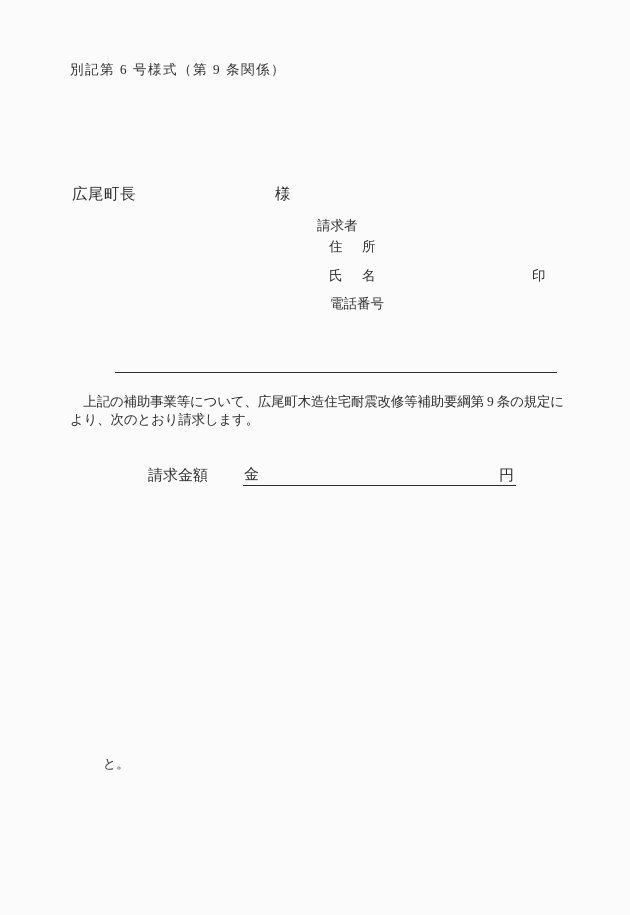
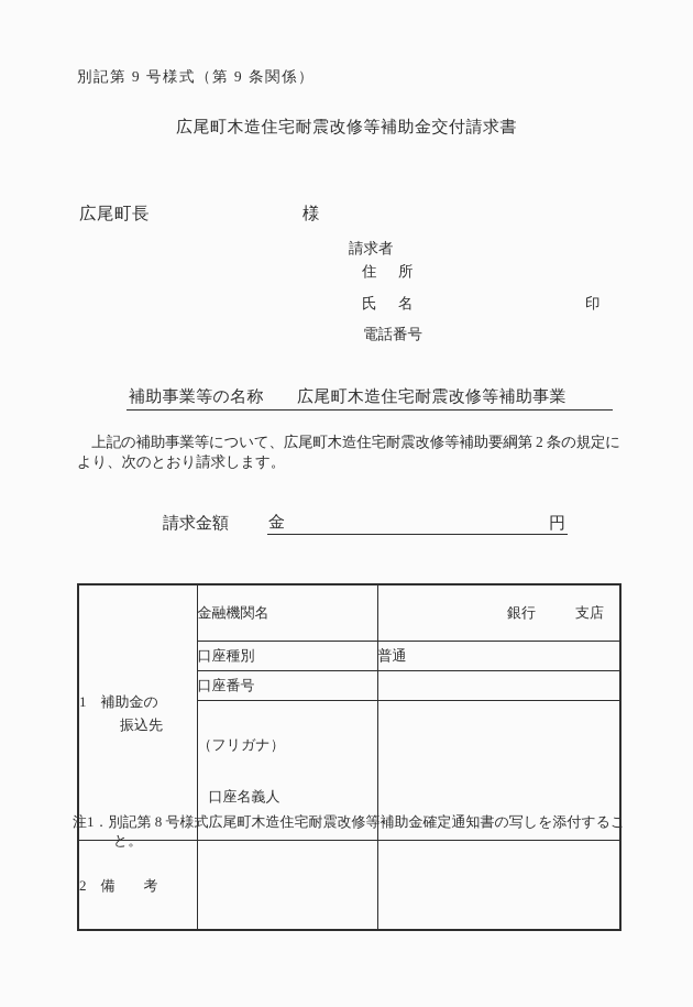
- 別記第 6 号様式（第 9 条関係）
+ 別記第 9 号様式（第 9 条関係）
+ 広尾町木造住宅耐震改修等補助金交付請求書
  広尾町長
  様
  請求者
  住 所
  氏 名
  印
  電話番号
+ 補助事業等の名称
+ 広尾町木造住宅耐震改修等補助事業
- 上記の補助事業等について、広尾町木造住宅耐震改修等補助要綱第 9 条の規定に
+ 上記の補助事業等について、広尾町木造住宅耐震改修等補助要綱第 2 条の規定に
  より、次のとおり請求します。
  請求金額
  金
  円
+ 1 補助金の 振込先	金融機関名	銀行 支店
+ 口座種別	普通
+ 口座番号
+ （フリガナ） 口座名義人
+ 2 備 考
+ 注1．別記第 8 号様式広尾町木造住宅耐震改修等補助金確定通知書の写しを添付するこ
  と。
